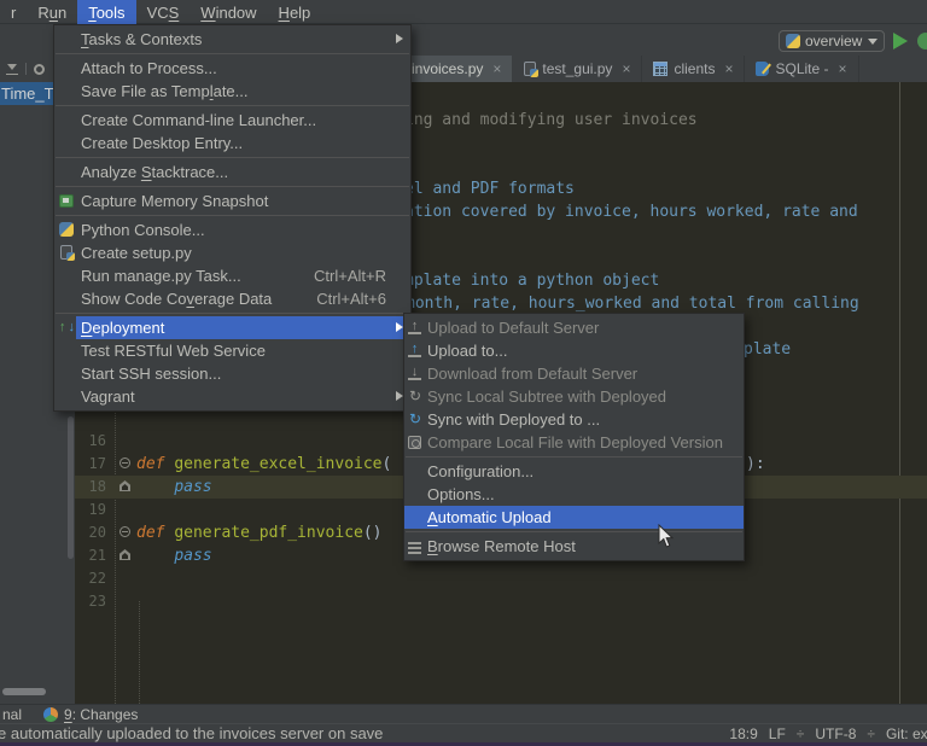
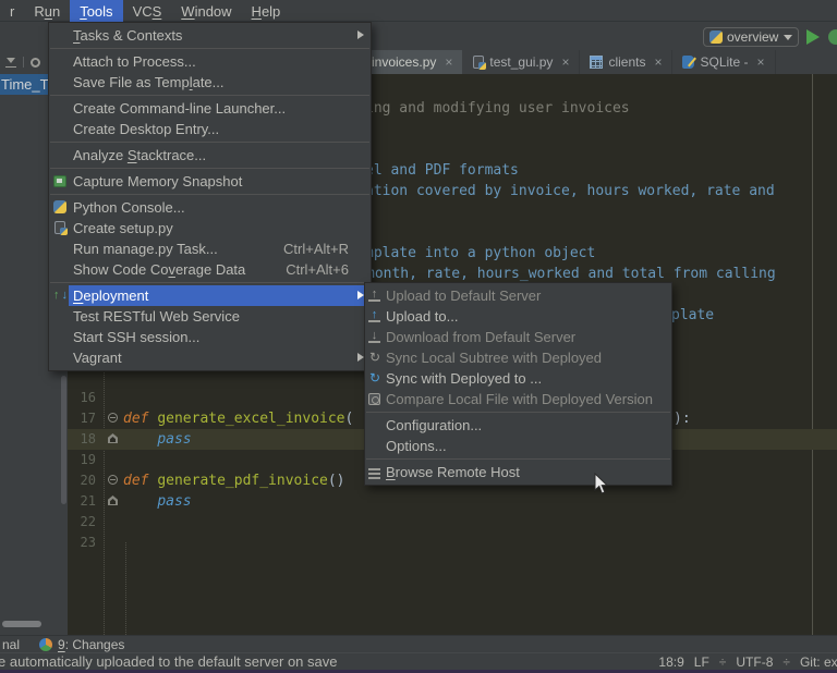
  r
  Run
  Tools
  VCS
  Window
  Help
  overview
  Time_T
  invoices.py
  ×
  test_gui.py
  ×
  clients
  ×
  SQLite -
  ×
  16
  17
  def generate_excel_invoice(
  18
  pass
  19
  20
  def generate_pdf_invoice()
  21
  pass
  22
  23
  ng and modifying user invoices
  l and PDF formats
  tion covered by invoice, hours worked, rate and
  plate into a python object
  onth, rate, hours_worked and total from calling
  plate
  ):
  Tasks & Contexts
  Attach to Process...
  Save File as Template...
  Create Command-line Launcher...
  Create Desktop Entry...
  Analyze Stacktrace...
  Capture Memory Snapshot
  Python Console...
  Create setup.py
  Run manage.py Task...
  Ctrl+Alt+R
  Show Code Coverage Data
  Ctrl+Alt+6
  Deployment
  Test RESTful Web Service
  Start SSH session...
  Vagrant
  ↑
  Upload to Default Server
  ↑
  Upload to...
  ↓
  Download from Default Server
  ↻
  Sync Local Subtree with Deployed
  ↻
  Sync with Deployed to ...
  Compare Local File with Deployed Version
  Configuration...
  Options...
- Automatic Upload
  Browse Remote Host
  nal
  9: Changes
- e automatically uploaded to the invoices server on save
+ e automatically uploaded to the default server on save
  18:9
  LF
  ÷
  UTF-8
  ÷
  Git: ex
